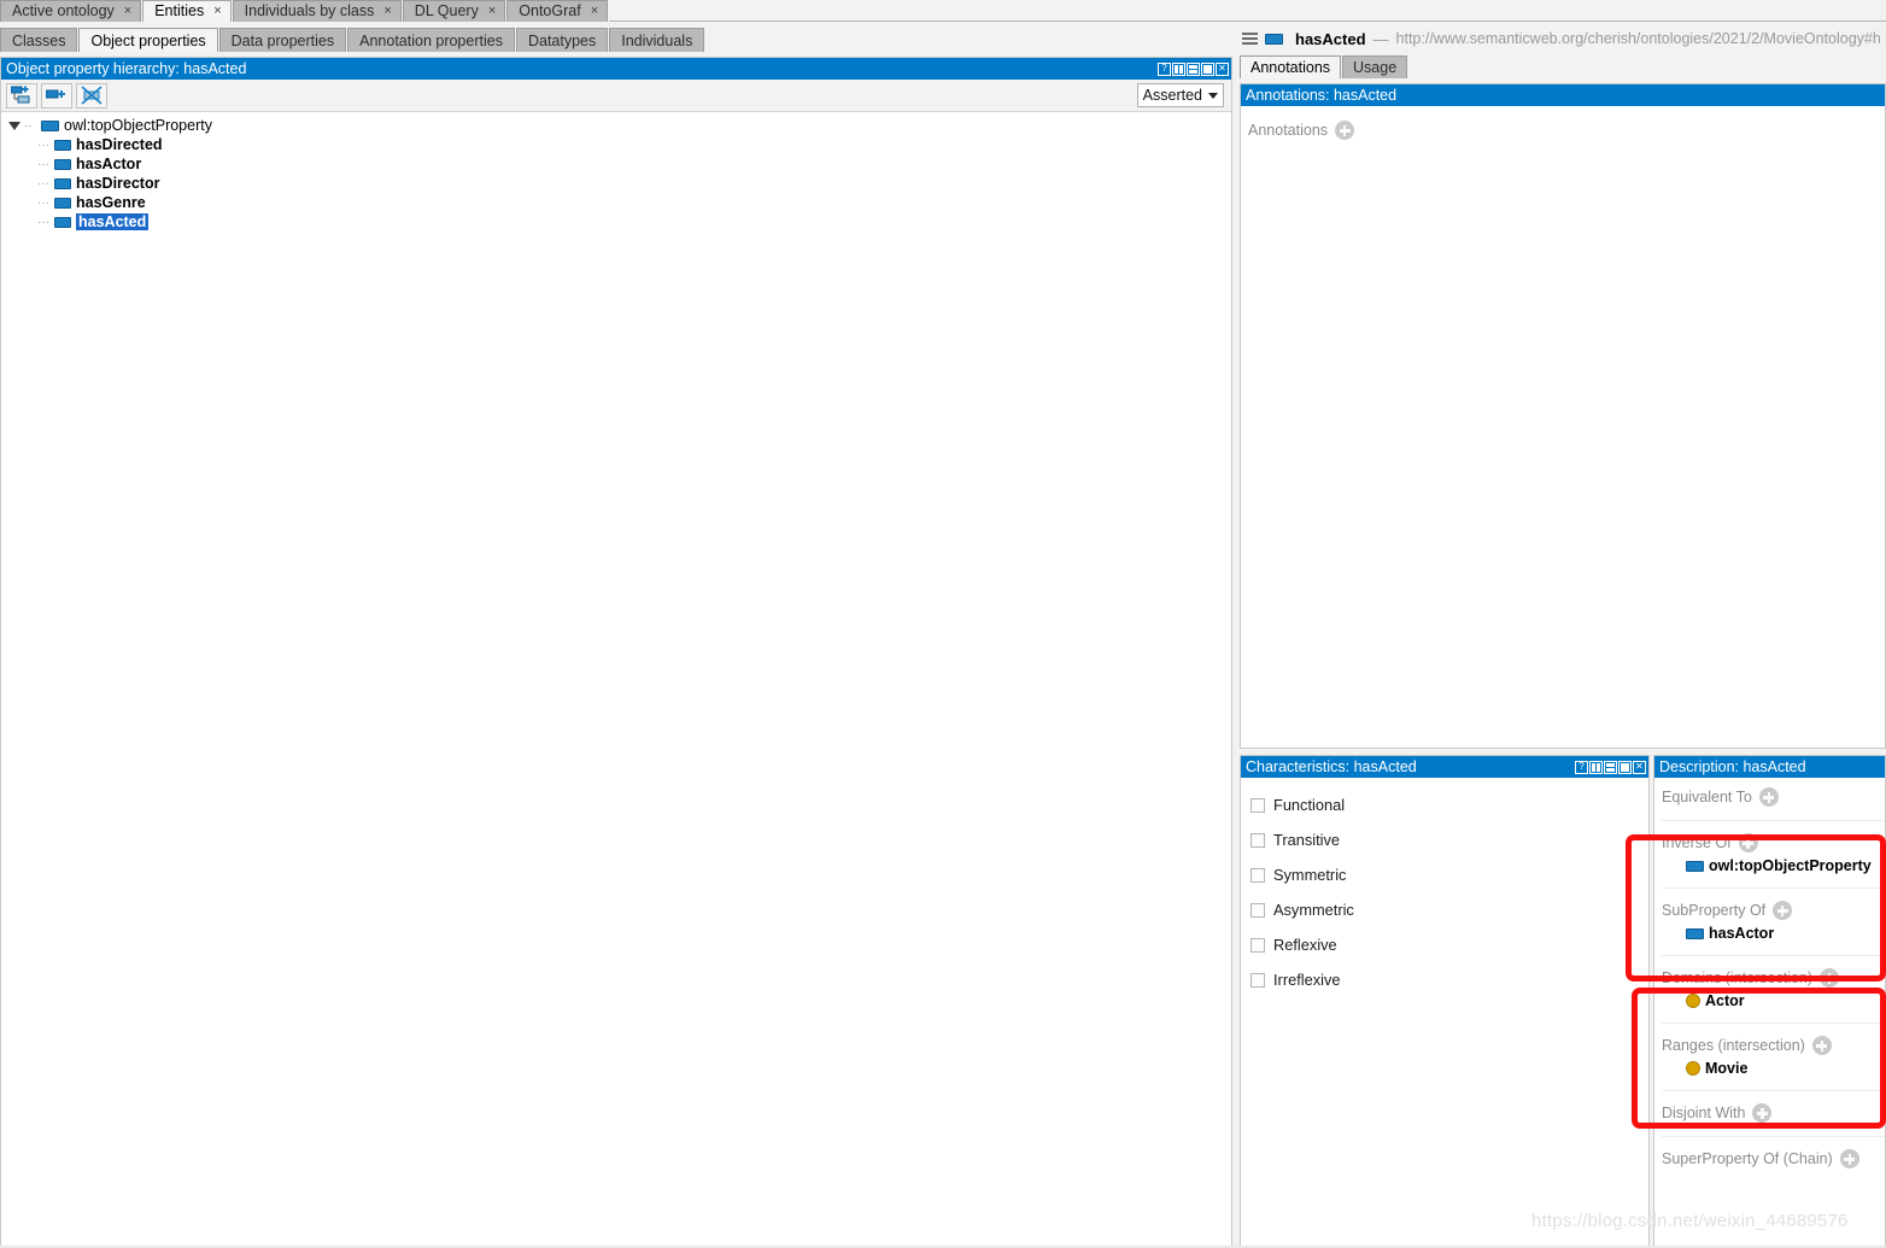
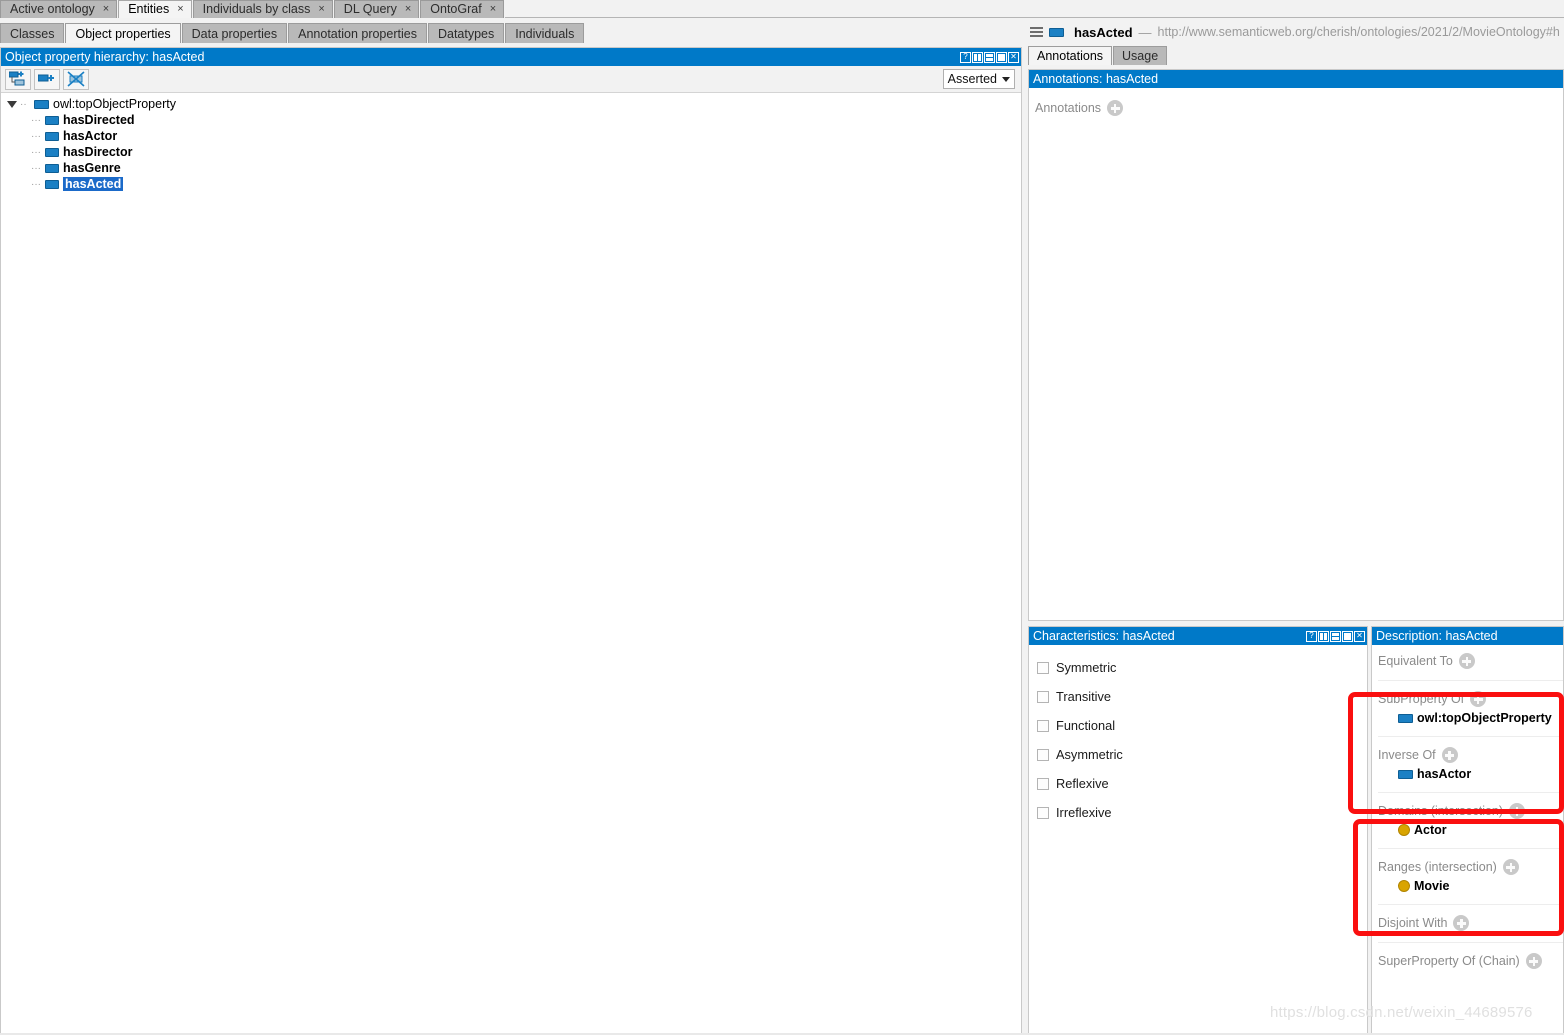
  Active ontology
  ×
  Entities
  ×
  Individuals by class
  ×
  DL Query
  ×
  OntoGraf
  ×
  Classes
  Object properties
  Data properties
  Annotation properties
  Datatypes
  Individuals
  Object property hierarchy: hasActed
  ?
  ✕
  Asserted
  ··
  owl:topObjectProperty
  ···
  hasDirected
  ···
  hasActor
  ···
  hasDirector
  ···
  hasGenre
  ···
  hasActed
  hasActed
  —
  http://www.semanticweb.org/cherish/ontologies/2021/2/MovieOntology#h
  Annotations
  Usage
  Annotations: hasActed
  Annotations
  Characteristics: hasActed
  ?
  ✕
- Functional
+ Symmetric
  Transitive
- Symmetric
+ Functional
  Asymmetric
  Reflexive
  Irreflexive
  Description: hasActed
  Equivalent To
- Inverse Of
+ SubProperty Of
  owl:topObjectProperty
- SubProperty Of
+ Inverse Of
  hasActor
  Domains (intersection)
  Actor
  Ranges (intersection)
  Movie
  Disjoint With
  SuperProperty Of (Chain)
  https://blog.csdn.net/weixin_44689576
